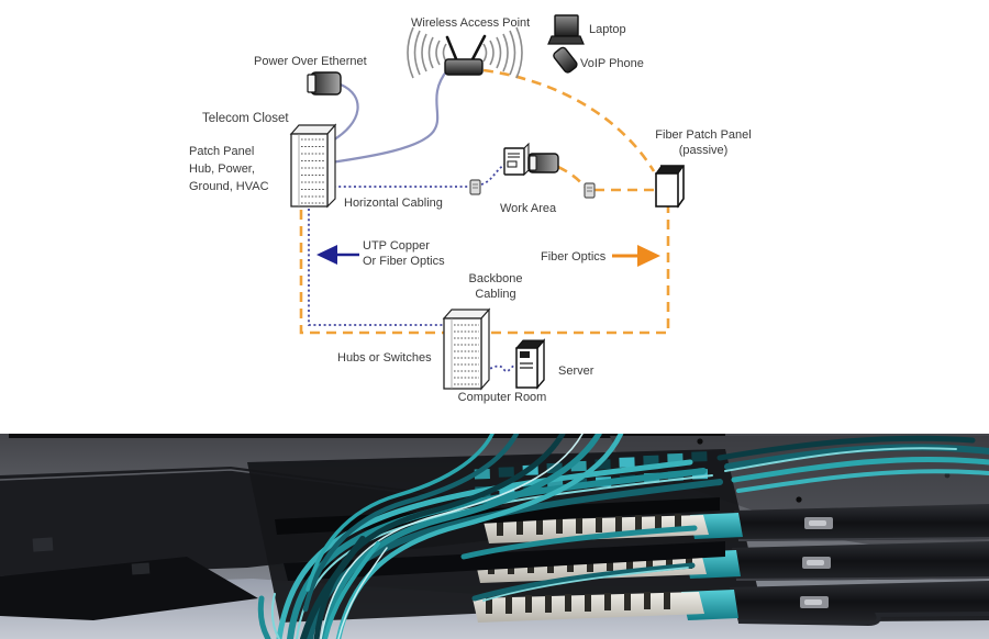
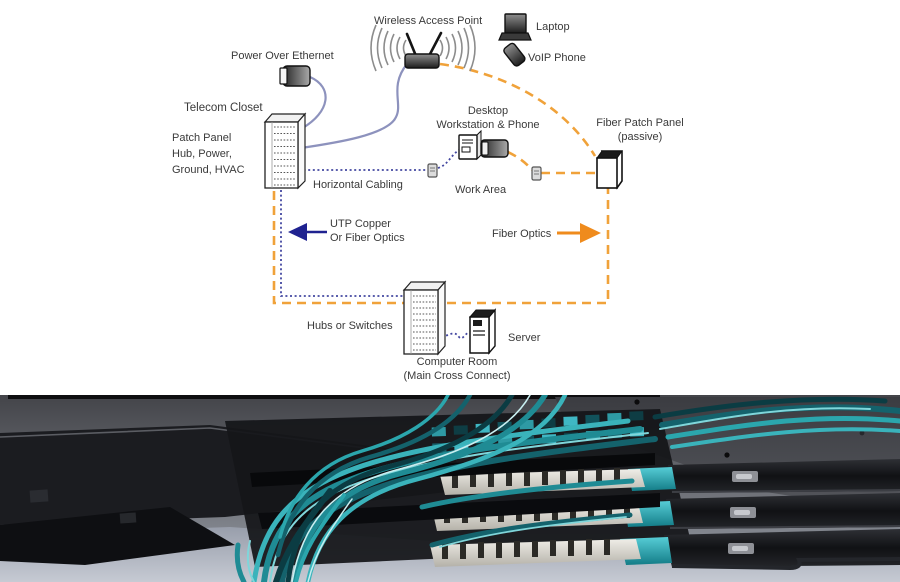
  Wireless Access Point
  Laptop
  VoIP Phone
  Power Over Ethernet
  Telecom Closet
  Patch Panel
  Hub, Power,
  Ground, HVAC
  Horizontal Cabling
+ Desktop
+ Workstation & Phone
  Work Area
  Fiber Patch Panel
  (passive)
  UTP Copper
  Or Fiber Optics
  Fiber Optics
- Backbone
- Cabling
  Hubs or Switches
  Server
  Computer Room
+ (Main Cross Connect)
